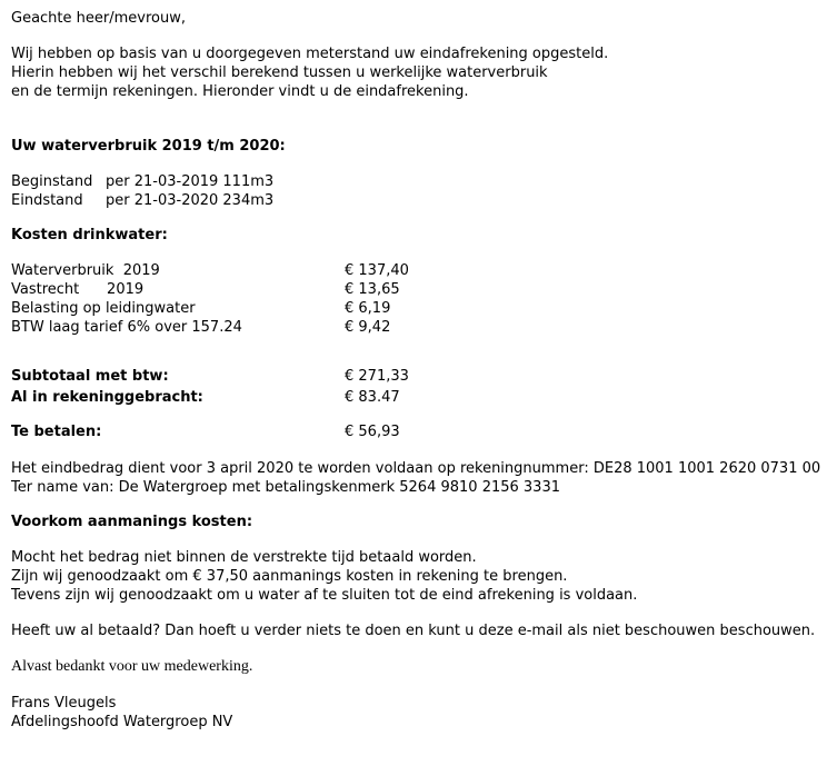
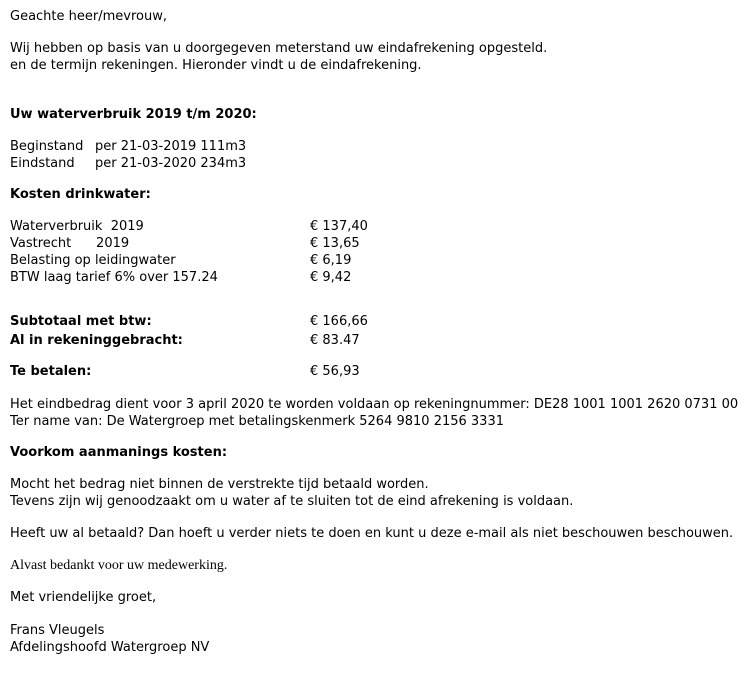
  Geachte heer/mevrouw,
  Wij hebben op basis van u doorgegeven meterstand uw eindafrekening opgesteld.
- Hierin hebben wij het verschil berekend tussen u werkelijke waterverbruik
  en de termijn rekeningen. Hieronder vindt u de eindafrekening.
  Uw waterverbruik 2019 t/m 2020:
  Beginstand
  per 21-03-2019 111m3
  Eindstand
  per 21-03-2020 234m3
  Kosten drinkwater:
  Waterverbruik 2019
  € 137,40
  Vastrecht 2019
  € 13,65
  Belasting op leidingwater
  € 6,19
  BTW laag tarief 6% over 157.24
  € 9,42
  Subtotaal met btw:
- € 271,33
+ € 166,66
  Al in rekeninggebracht:
  € 83.47
  Te betalen:
  € 56,93
  Het eindbedrag dient voor 3 april 2020 te worden voldaan op rekeningnummer: DE28 1001 1001 2620 0731 00
  Ter name van: De Watergroep met betalingskenmerk 5264 9810 2156 3331
  Voorkom aanmanings kosten:
  Mocht het bedrag niet binnen de verstrekte tijd betaald worden.
- Zijn wij genoodzaakt om € 37,50 aanmanings kosten in rekening te brengen.
  Tevens zijn wij genoodzaakt om u water af te sluiten tot de eind afrekening is voldaan.
  Heeft uw al betaald? Dan hoeft u verder niets te doen en kunt u deze e-mail als niet beschouwen beschouwen.
  Alvast bedankt voor uw medewerking.
+ Met vriendelijke groet,
  Frans Vleugels
  Afdelingshoofd Watergroep NV
